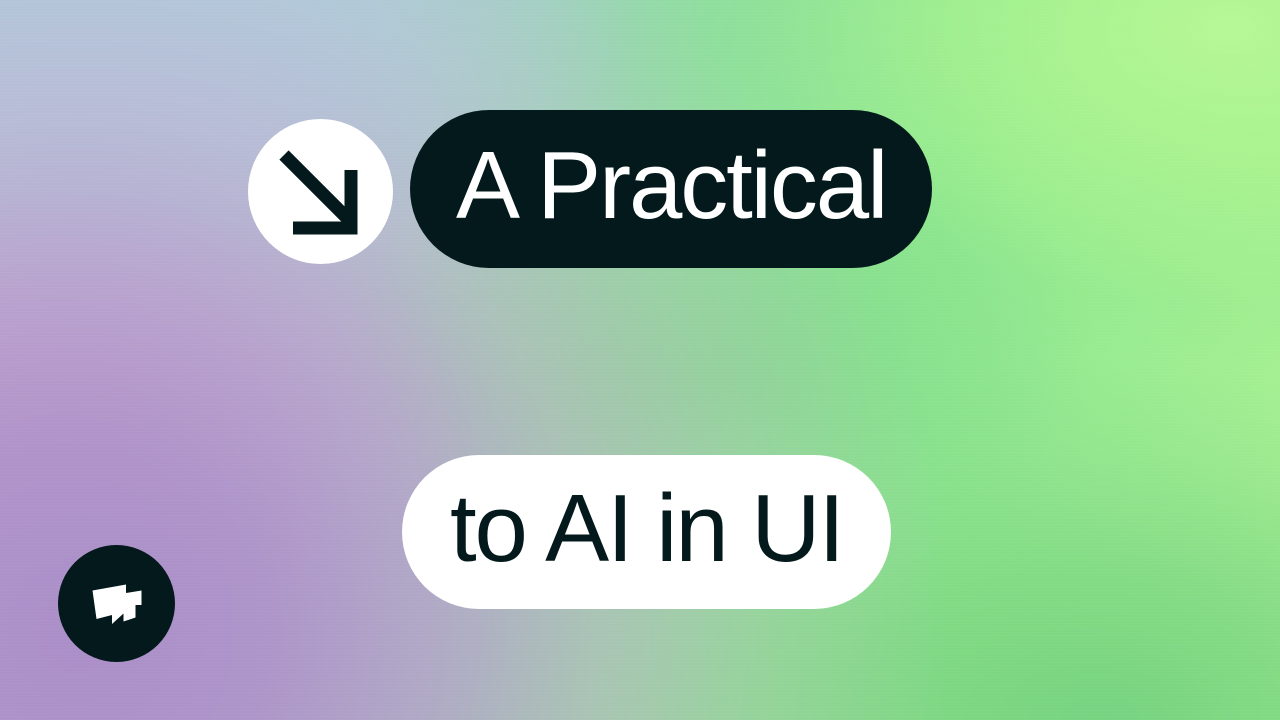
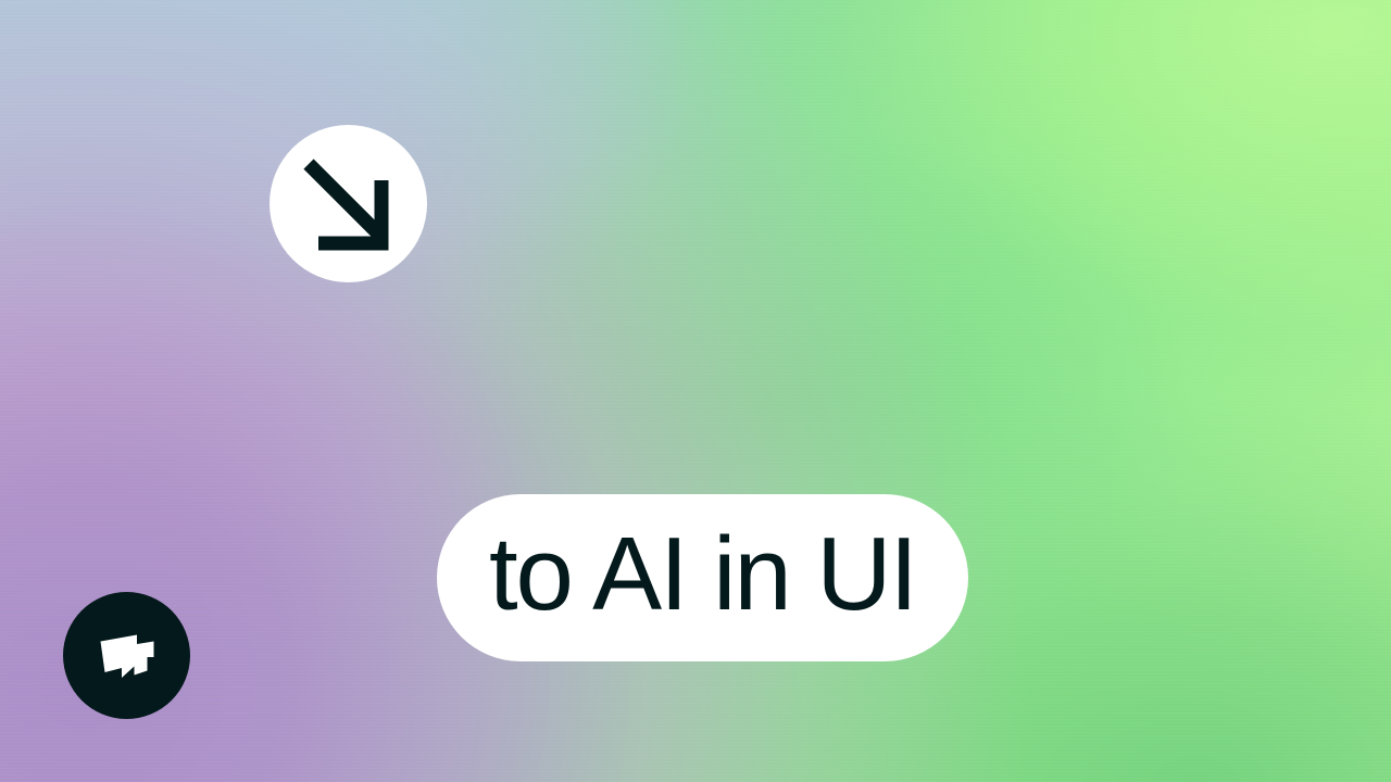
- A Practical
  to AI in UI
